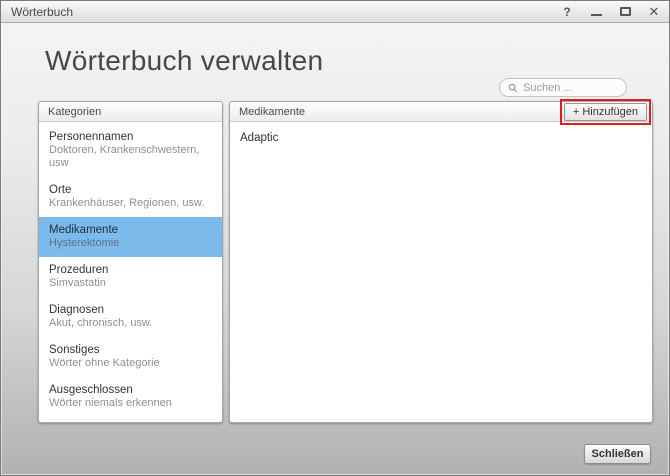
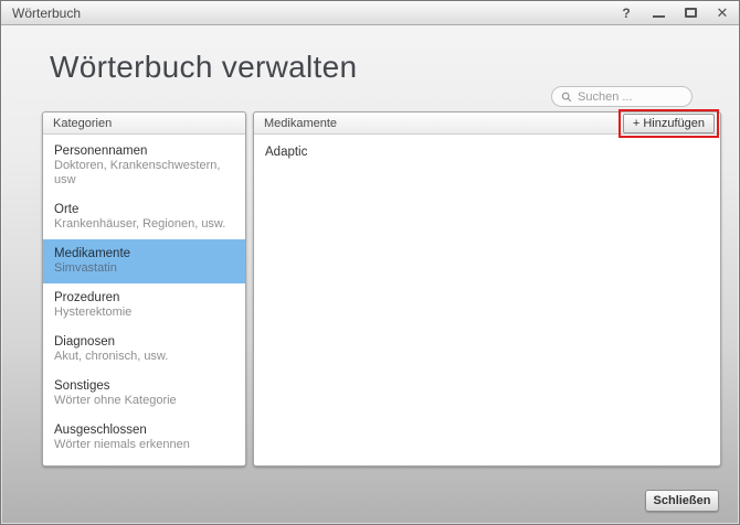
  Wörterbuch
  ?
  ✕
  Wörterbuch verwalten
  Suchen ...
  Kategorien
  Personennamen
  Doktoren, Krankenschwestern, usw
  Orte
  Krankenhäuser, Regionen, usw.
  Medikamente
- Hysterektomie
+ Simvastatin
  Prozeduren
- Simvastatin
+ Hysterektomie
  Diagnosen
  Akut, chronisch, usw.
  Sonstiges
  Wörter ohne Kategorie
  Ausgeschlossen
  Wörter niemals erkennen
  Medikamente
  + Hinzufügen
  Adaptic
  Schließen
